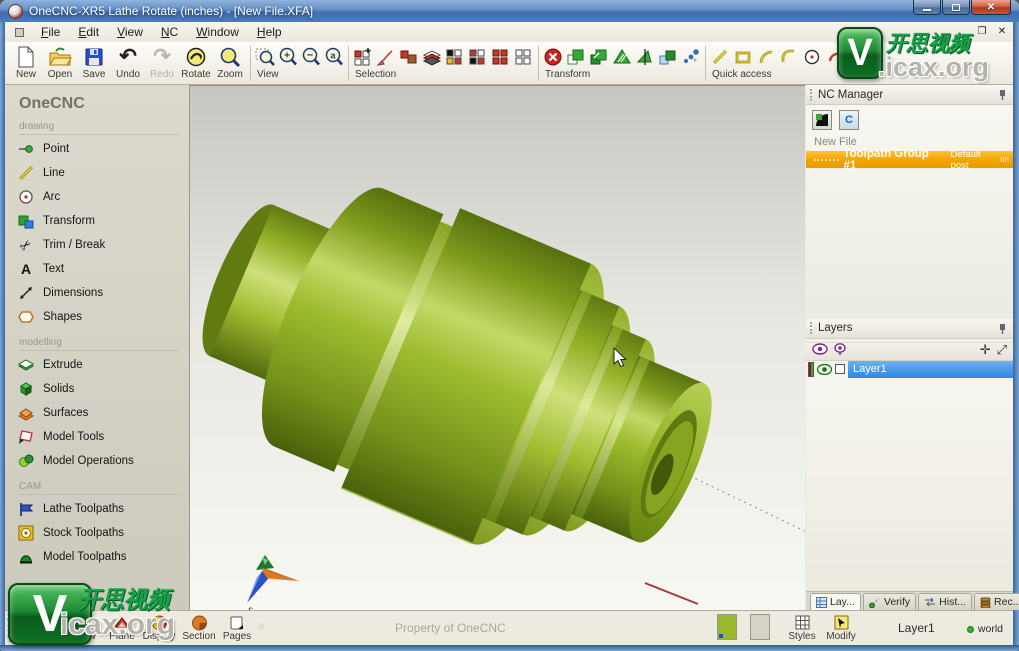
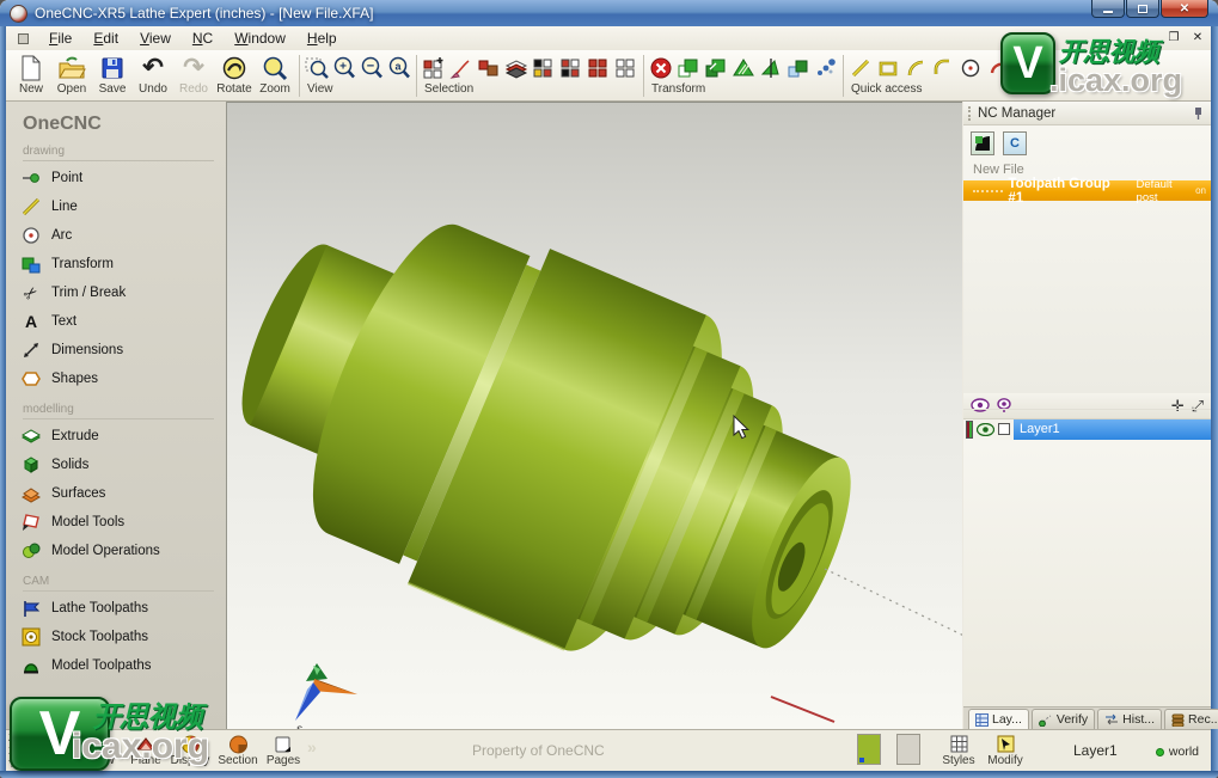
- OneCNC-XR5 Lathe Rotate (inches) - [New File.XFA]
+ OneCNC-XR5 Lathe Expert (inches) - [New File.XFA]
  ✕
  File
  Edit
  View
  NC
  Window
  Help
  ❐
  ✕
  New
  Open
  Save
  ↶
  Undo
  ↷
  Redo
  Rotate
  Zoom
  +
  −
  a
  View
  Selection
  Transform
  Quick access
  OneCNC
  drawing
  Point
  Line
  Arc
  Transform
  Trim / Break
  A
  Text
  Dimensions
  Shapes
  modelling
  Extrude
  Solids
  Surfaces
  Model Tools
  Model Operations
  CAM
  Lathe Toolpaths
  Stock Toolpaths
  Model Toolpaths
  NC Manager
  C
  New File
  Toolpath Group #1
  Default post
  on
- Layers
  ✛
  ⤢
  Layer1
  Lay...
  Verify
  Hist...
  Rec..
  Plane
  Display
  Section
  Pages
  »
  Property of OneCNC
  Styles
  Modify
  Layer1
  world
  V
  开思视频
  .icax.org
  V
  开思视频
  icax.org
